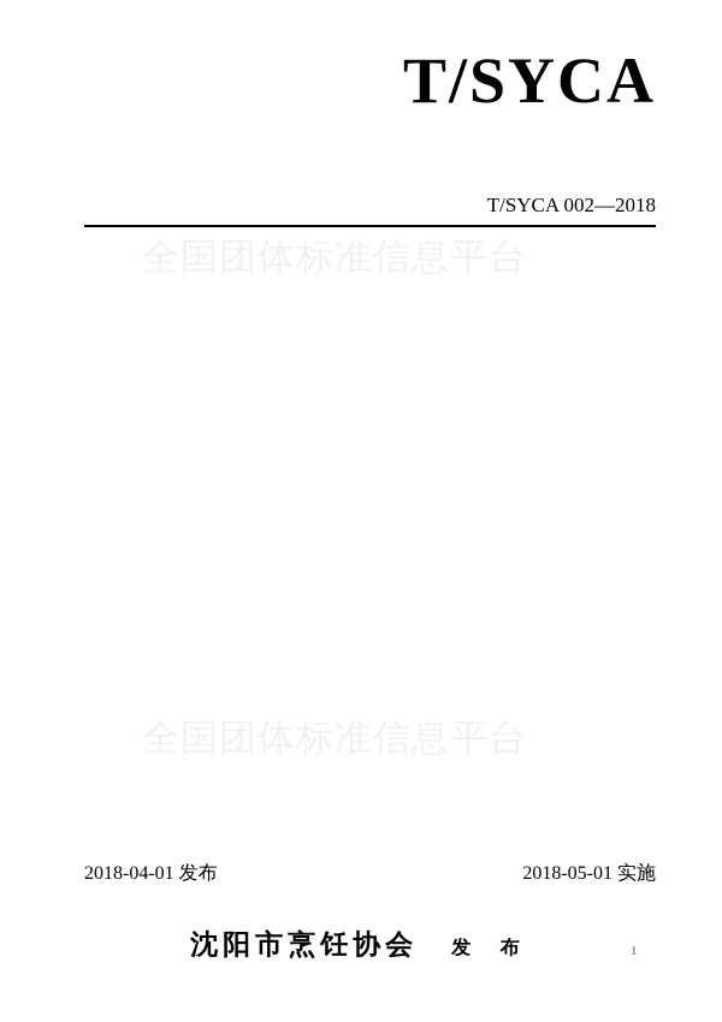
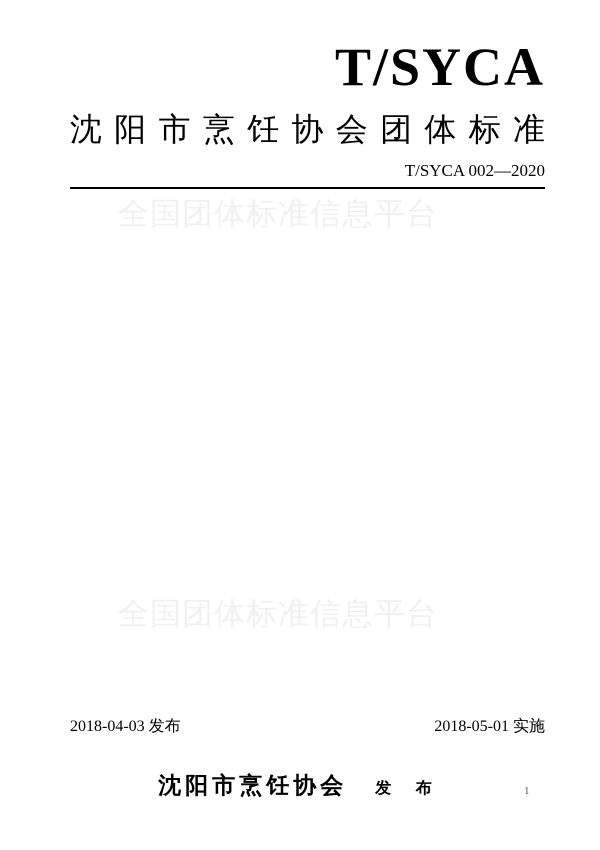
  T/SYCA
+ 沈阳市烹饪协会团体标准
- T/SYCA 002—2018
+ T/SYCA 002—2020
- 2018-04-01 发布
+ 2018-04-03 发布
  2018-05-01 实施
  沈阳市烹饪协会
  发 布
  1
